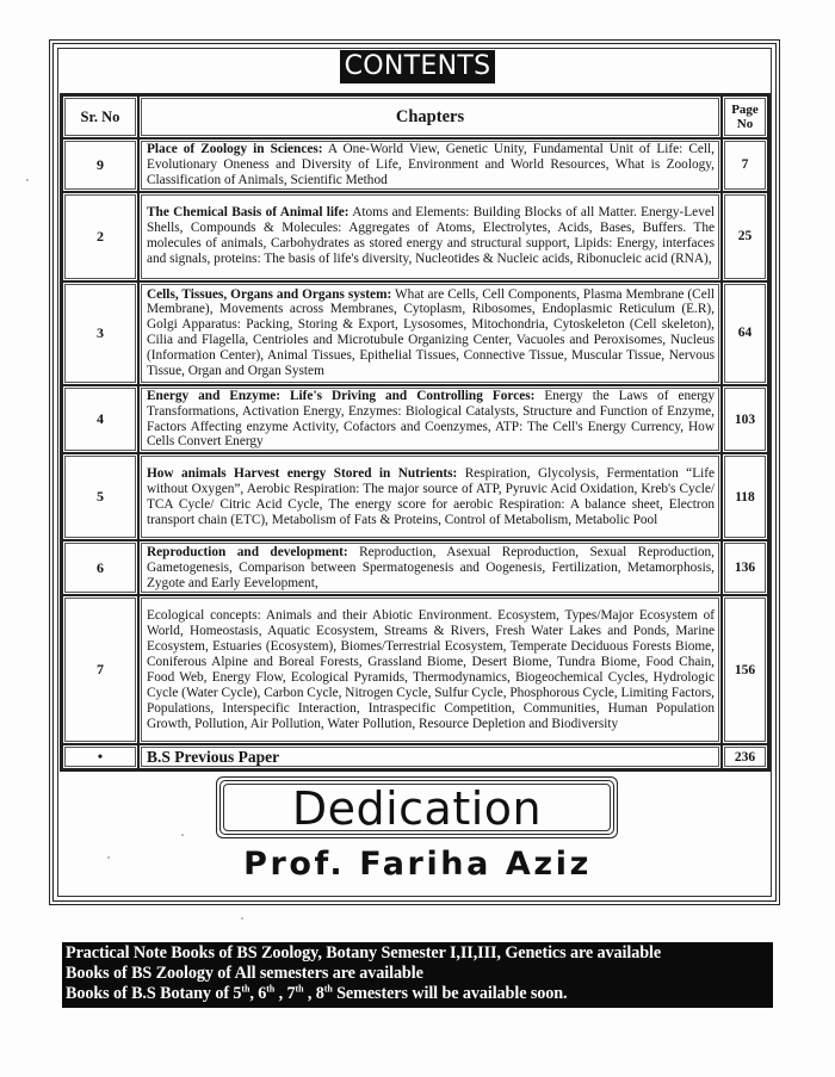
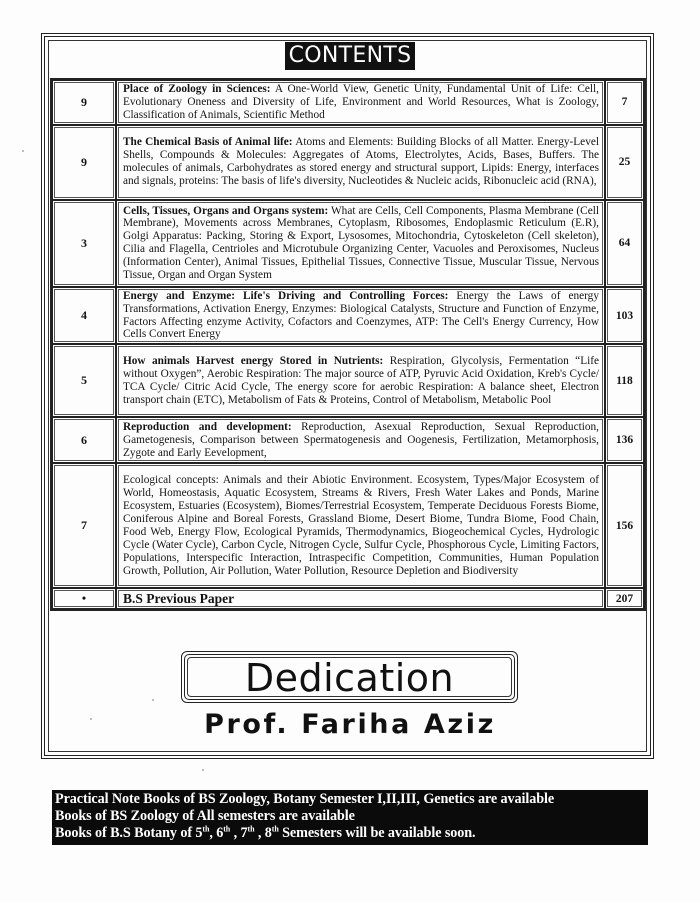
  CONTENTS
- Sr. No	Chapters	Page No
  9	Place of Zoology in Sciences: A One-World View, Genetic Unity, Fundamental Unit of Life: Cell, Evolutionary Oneness and Diversity of Life, Environment and World Resources, What is Zoology, Classification of Animals, Scientific Method	7
- 2	The Chemical Basis of Animal life: Atoms and Elements: Building Blocks of all Matter. Energy-Level Shells, Compounds & Molecules: Aggregates of Atoms, Electrolytes, Acids, Bases, Buffers. The molecules of animals, Carbohydrates as stored energy and structural support, Lipids: Energy, interfaces and signals, proteins: The basis of life's diversity, Nucleotides & Nucleic acids, Ribonucleic acid (RNA),	25
+ 9	The Chemical Basis of Animal life: Atoms and Elements: Building Blocks of all Matter. Energy-Level Shells, Compounds & Molecules: Aggregates of Atoms, Electrolytes, Acids, Bases, Buffers. The molecules of animals, Carbohydrates as stored energy and structural support, Lipids: Energy, interfaces and signals, proteins: The basis of life's diversity, Nucleotides & Nucleic acids, Ribonucleic acid (RNA),	25
  3	Cells, Tissues, Organs and Organs system: What are Cells, Cell Components, Plasma Membrane (Cell Membrane), Movements across Membranes, Cytoplasm, Ribosomes, Endoplasmic Reticulum (E.R), Golgi Apparatus: Packing, Storing & Export, Lysosomes, Mitochondria, Cytoskeleton (Cell skeleton), Cilia and Flagella, Centrioles and Microtubule Organizing Center, Vacuoles and Peroxisomes, Nucleus (Information Center), Animal Tissues, Epithelial Tissues, Connective Tissue, Muscular Tissue, Nervous Tissue, Organ and Organ System	64
  4	Energy and Enzyme: Life's Driving and Controlling Forces: Energy the Laws of energy Transformations, Activation Energy, Enzymes: Biological Catalysts, Structure and Function of Enzyme, Factors Affecting enzyme Activity, Cofactors and Coenzymes, ATP: The Cell's Energy Currency, How Cells Convert Energy	103
  5	How animals Harvest energy Stored in Nutrients: Respiration, Glycolysis, Fermentation “Life without Oxygen”, Aerobic Respiration: The major source of ATP, Pyruvic Acid Oxidation, Kreb's Cycle/ TCA Cycle/ Citric Acid Cycle, The energy score for aerobic Respiration: A balance sheet, Electron transport chain (ETC), Metabolism of Fats & Proteins, Control of Metabolism, Metabolic Pool	118
  6	Reproduction and development: Reproduction, Asexual Reproduction, Sexual Reproduction, Gametogenesis, Comparison between Spermatogenesis and Oogenesis, Fertilization, Metamorphosis, Zygote and Early Eevelopment,	136
  7	Ecological concepts: Animals and their Abiotic Environment. Ecosystem, Types/Major Ecosystem of World, Homeostasis, Aquatic Ecosystem, Streams & Rivers, Fresh Water Lakes and Ponds, Marine Ecosystem, Estuaries (Ecosystem), Biomes/Terrestrial Ecosystem, Temperate Deciduous Forests Biome, Coniferous Alpine and Boreal Forests, Grassland Biome, Desert Biome, Tundra Biome, Food Chain, Food Web, Energy Flow, Ecological Pyramids, Thermodynamics, Biogeochemical Cycles, Hydrologic Cycle (Water Cycle), Carbon Cycle, Nitrogen Cycle, Sulfur Cycle, Phosphorous Cycle, Limiting Factors, Populations, Interspecific Interaction, Intraspecific Competition, Communities, Human Population Growth, Pollution, Air Pollution, Water Pollution, Resource Depletion and Biodiversity	156
- •	B.S Previous Paper	236
+ •	B.S Previous Paper	207
  Dedication
  Prof. Fariha Aziz
  Practical Note Books of BS Zoology, Botany Semester I,II,III, Genetics are available
  Books of BS Zoology of All semesters are available
  Books of B.S Botany of 5th, 6th , 7th , 8th Semesters will be available soon.
